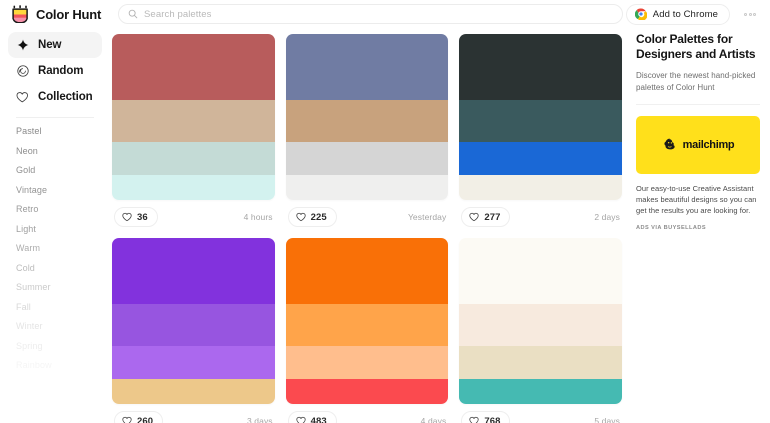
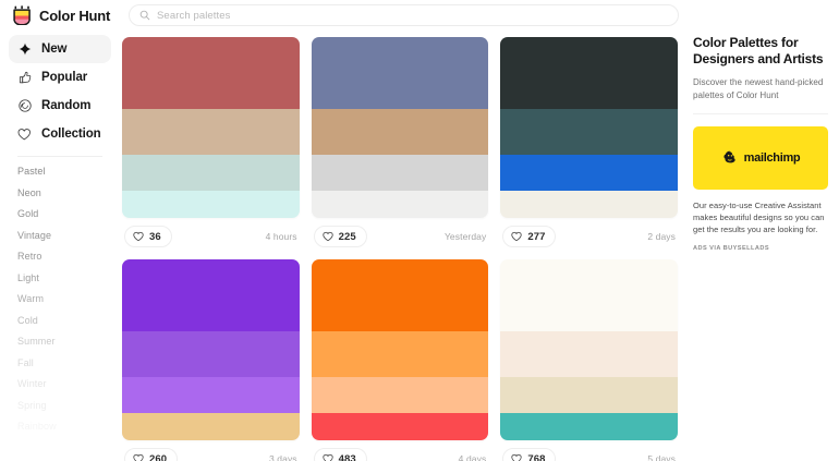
  Color Hunt
  Search palettes
- Add to Chrome
  New
+ Popular
  Random
  Collection
  Pastel
  Neon
  Gold
  Vintage
  Retro
  Light
  Warm
  Cold
  Summer
  Fall
  Winter
  36
  4 hours
  225
  Yesterday
  277
  2 days
  260
  3 days
  483
  4 days
  768
  5 days
  Color Palettes for Designers and Artists
  Discover the newest hand-picked palettes of Color Hunt
  mailchimp
  Our easy-to-use Creative Assistant makes beautiful designs so you can get the results you are looking for.
